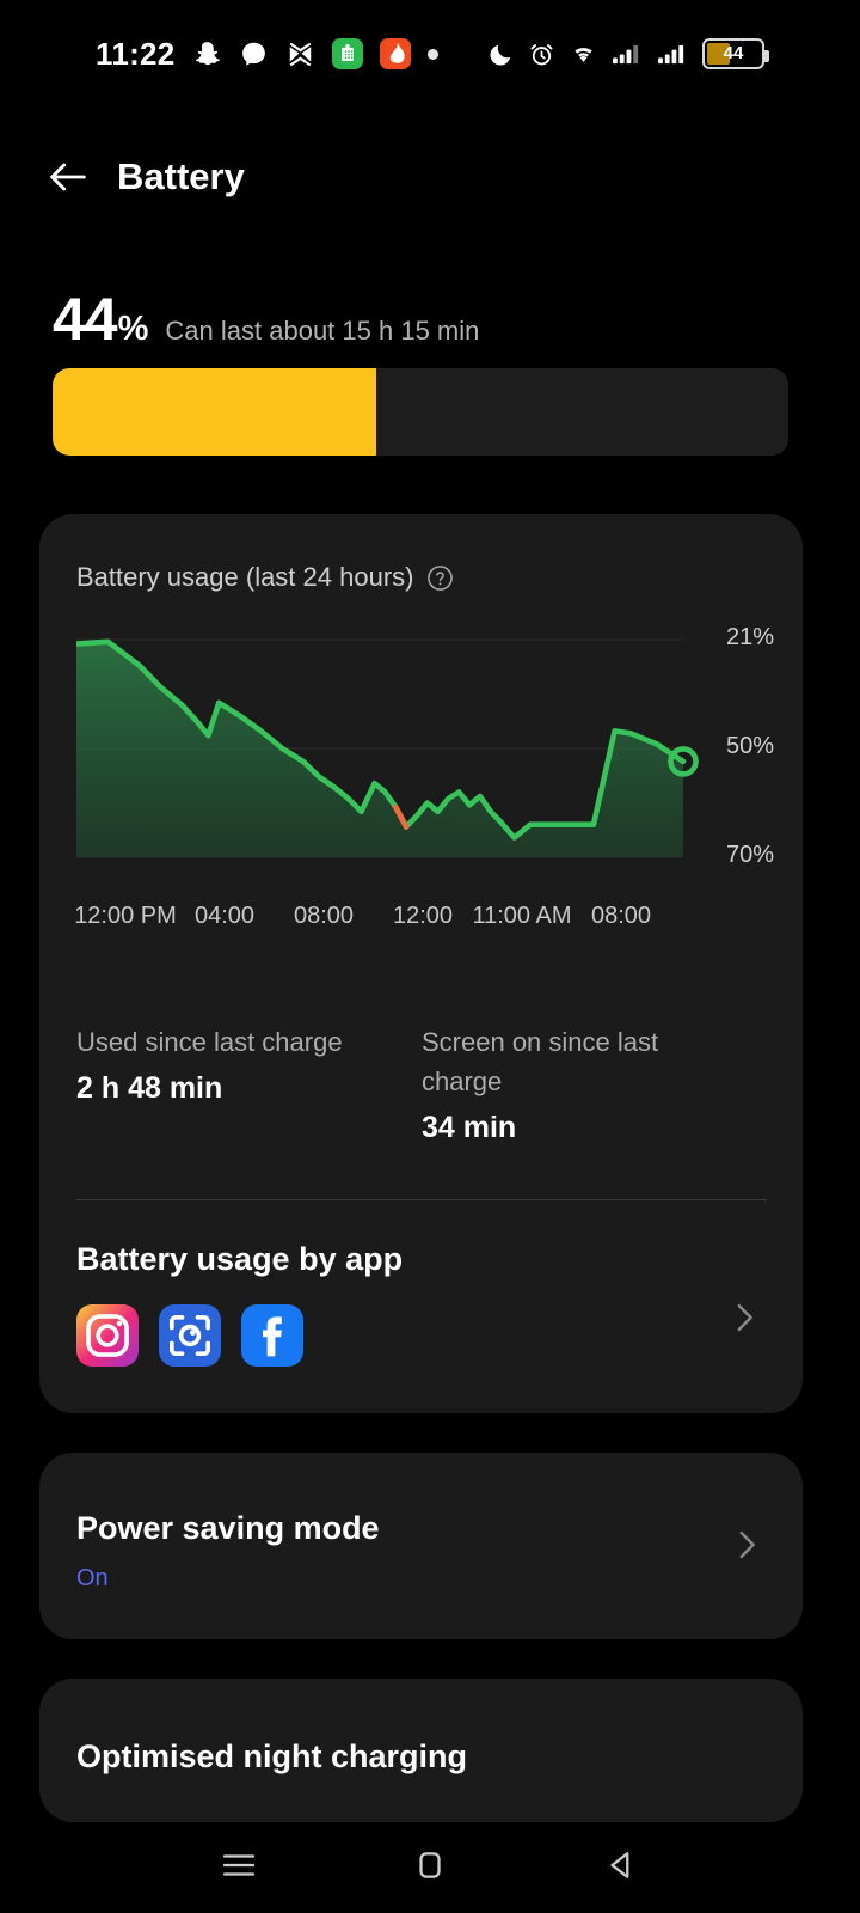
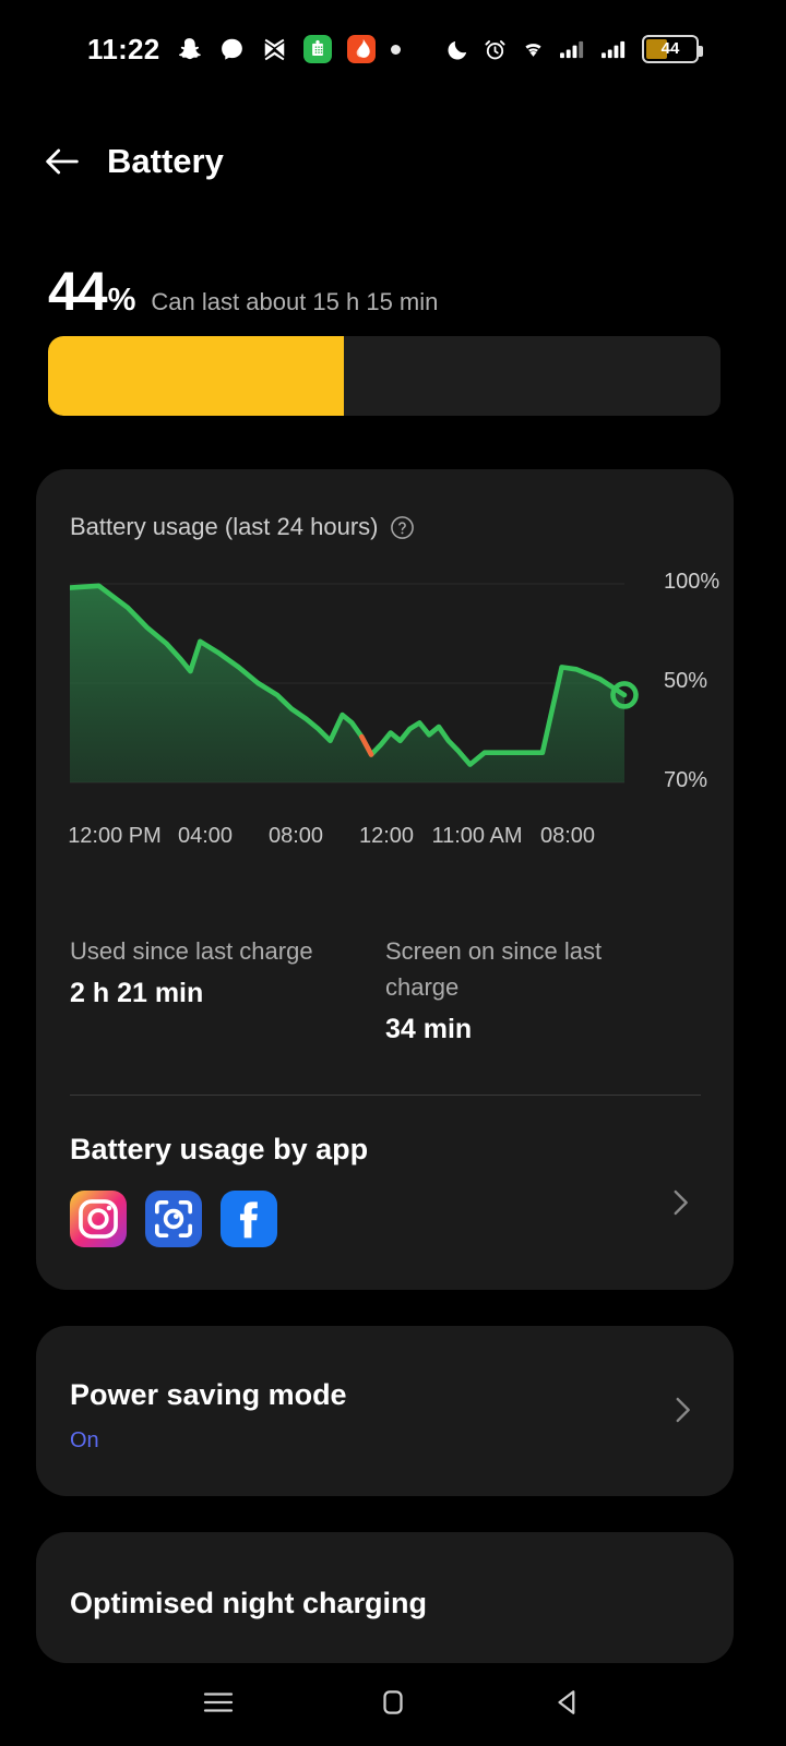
  11:22
  44
  Battery
  44
  %
  Can last about 15 h 15 min
  Battery usage (last 24 hours)
- 21%
+ 100%
  50%
  70%
  12:00 PM
  04:00
  08:00
  12:00
  11:00 AM
  08:00
  Used since last charge
- 2 h 48 min
+ 2 h 21 min
  Screen on since last charge
  34 min
  Battery usage by app
  Power saving mode
  On
  Optimised night charging
